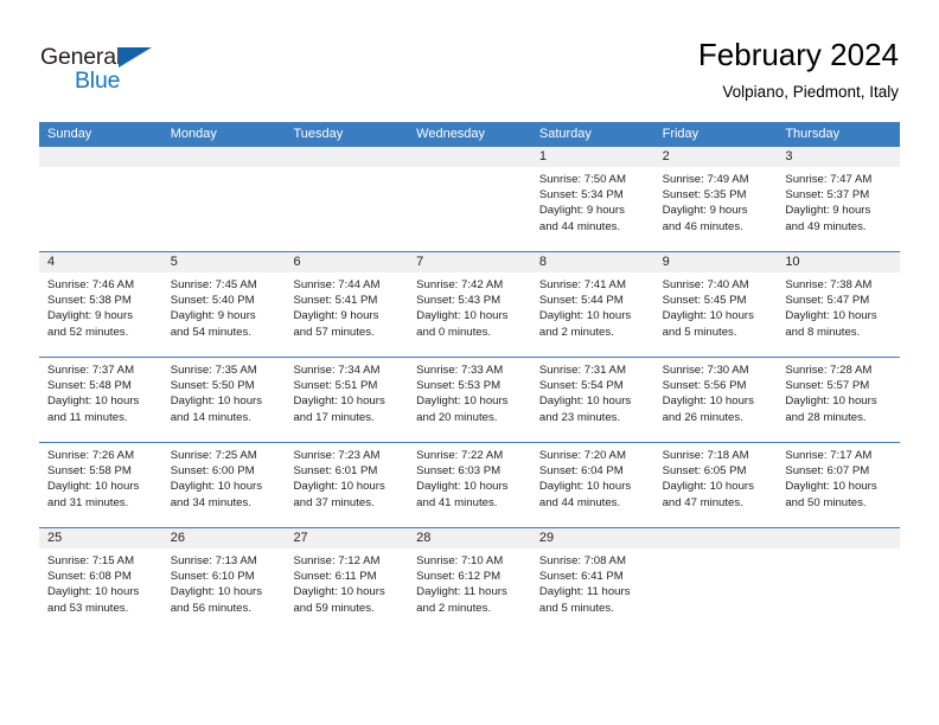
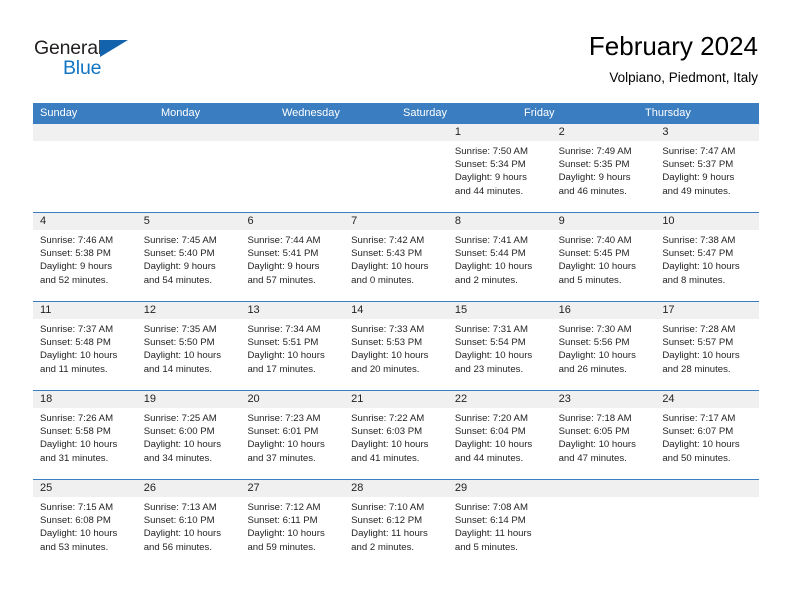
  General
  Blue
  February 2024
  Volpiano, Piedmont, Italy
  Sunday
  Monday
- Tuesday
  Wednesday
  Saturday
  Friday
  Thursday
  1
  2
  3
  Sunrise: 7:50 AM
  Sunset: 5:34 PM
  Daylight: 9 hours
  and 44 minutes.
  Sunrise: 7:49 AM
  Sunset: 5:35 PM
  Daylight: 9 hours
  and 46 minutes.
  Sunrise: 7:47 AM
  Sunset: 5:37 PM
  Daylight: 9 hours
  and 49 minutes.
  4
  5
  6
  7
  8
  9
  10
  Sunrise: 7:46 AM
  Sunset: 5:38 PM
  Daylight: 9 hours
  and 52 minutes.
  Sunrise: 7:45 AM
  Sunset: 5:40 PM
  Daylight: 9 hours
  and 54 minutes.
  Sunrise: 7:44 AM
  Sunset: 5:41 PM
  Daylight: 9 hours
  and 57 minutes.
  Sunrise: 7:42 AM
  Sunset: 5:43 PM
  Daylight: 10 hours
  and 0 minutes.
  Sunrise: 7:41 AM
  Sunset: 5:44 PM
  Daylight: 10 hours
  and 2 minutes.
  Sunrise: 7:40 AM
  Sunset: 5:45 PM
  Daylight: 10 hours
  and 5 minutes.
  Sunrise: 7:38 AM
  Sunset: 5:47 PM
  Daylight: 10 hours
  and 8 minutes.
+ 11
+ 12
+ 13
+ 14
+ 15
+ 16
+ 17
  Sunrise: 7:37 AM
  Sunset: 5:48 PM
  Daylight: 10 hours
  and 11 minutes.
  Sunrise: 7:35 AM
  Sunset: 5:50 PM
  Daylight: 10 hours
  and 14 minutes.
  Sunrise: 7:34 AM
  Sunset: 5:51 PM
  Daylight: 10 hours
  and 17 minutes.
  Sunrise: 7:33 AM
  Sunset: 5:53 PM
  Daylight: 10 hours
  and 20 minutes.
  Sunrise: 7:31 AM
  Sunset: 5:54 PM
  Daylight: 10 hours
  and 23 minutes.
  Sunrise: 7:30 AM
  Sunset: 5:56 PM
  Daylight: 10 hours
  and 26 minutes.
  Sunrise: 7:28 AM
  Sunset: 5:57 PM
  Daylight: 10 hours
  and 28 minutes.
+ 18
+ 19
+ 20
+ 21
+ 22
+ 23
+ 24
  Sunrise: 7:26 AM
  Sunset: 5:58 PM
  Daylight: 10 hours
  and 31 minutes.
  Sunrise: 7:25 AM
  Sunset: 6:00 PM
  Daylight: 10 hours
  and 34 minutes.
  Sunrise: 7:23 AM
  Sunset: 6:01 PM
  Daylight: 10 hours
  and 37 minutes.
  Sunrise: 7:22 AM
  Sunset: 6:03 PM
  Daylight: 10 hours
  and 41 minutes.
  Sunrise: 7:20 AM
  Sunset: 6:04 PM
  Daylight: 10 hours
  and 44 minutes.
  Sunrise: 7:18 AM
  Sunset: 6:05 PM
  Daylight: 10 hours
  and 47 minutes.
  Sunrise: 7:17 AM
  Sunset: 6:07 PM
  Daylight: 10 hours
  and 50 minutes.
  25
  26
  27
  28
  29
  Sunrise: 7:15 AM
  Sunset: 6:08 PM
  Daylight: 10 hours
  and 53 minutes.
  Sunrise: 7:13 AM
  Sunset: 6:10 PM
  Daylight: 10 hours
  and 56 minutes.
  Sunrise: 7:12 AM
  Sunset: 6:11 PM
  Daylight: 10 hours
  and 59 minutes.
  Sunrise: 7:10 AM
  Sunset: 6:12 PM
  Daylight: 11 hours
  and 2 minutes.
  Sunrise: 7:08 AM
- Sunset: 6:41 PM
+ Sunset: 6:14 PM
  Daylight: 11 hours
  and 5 minutes.
